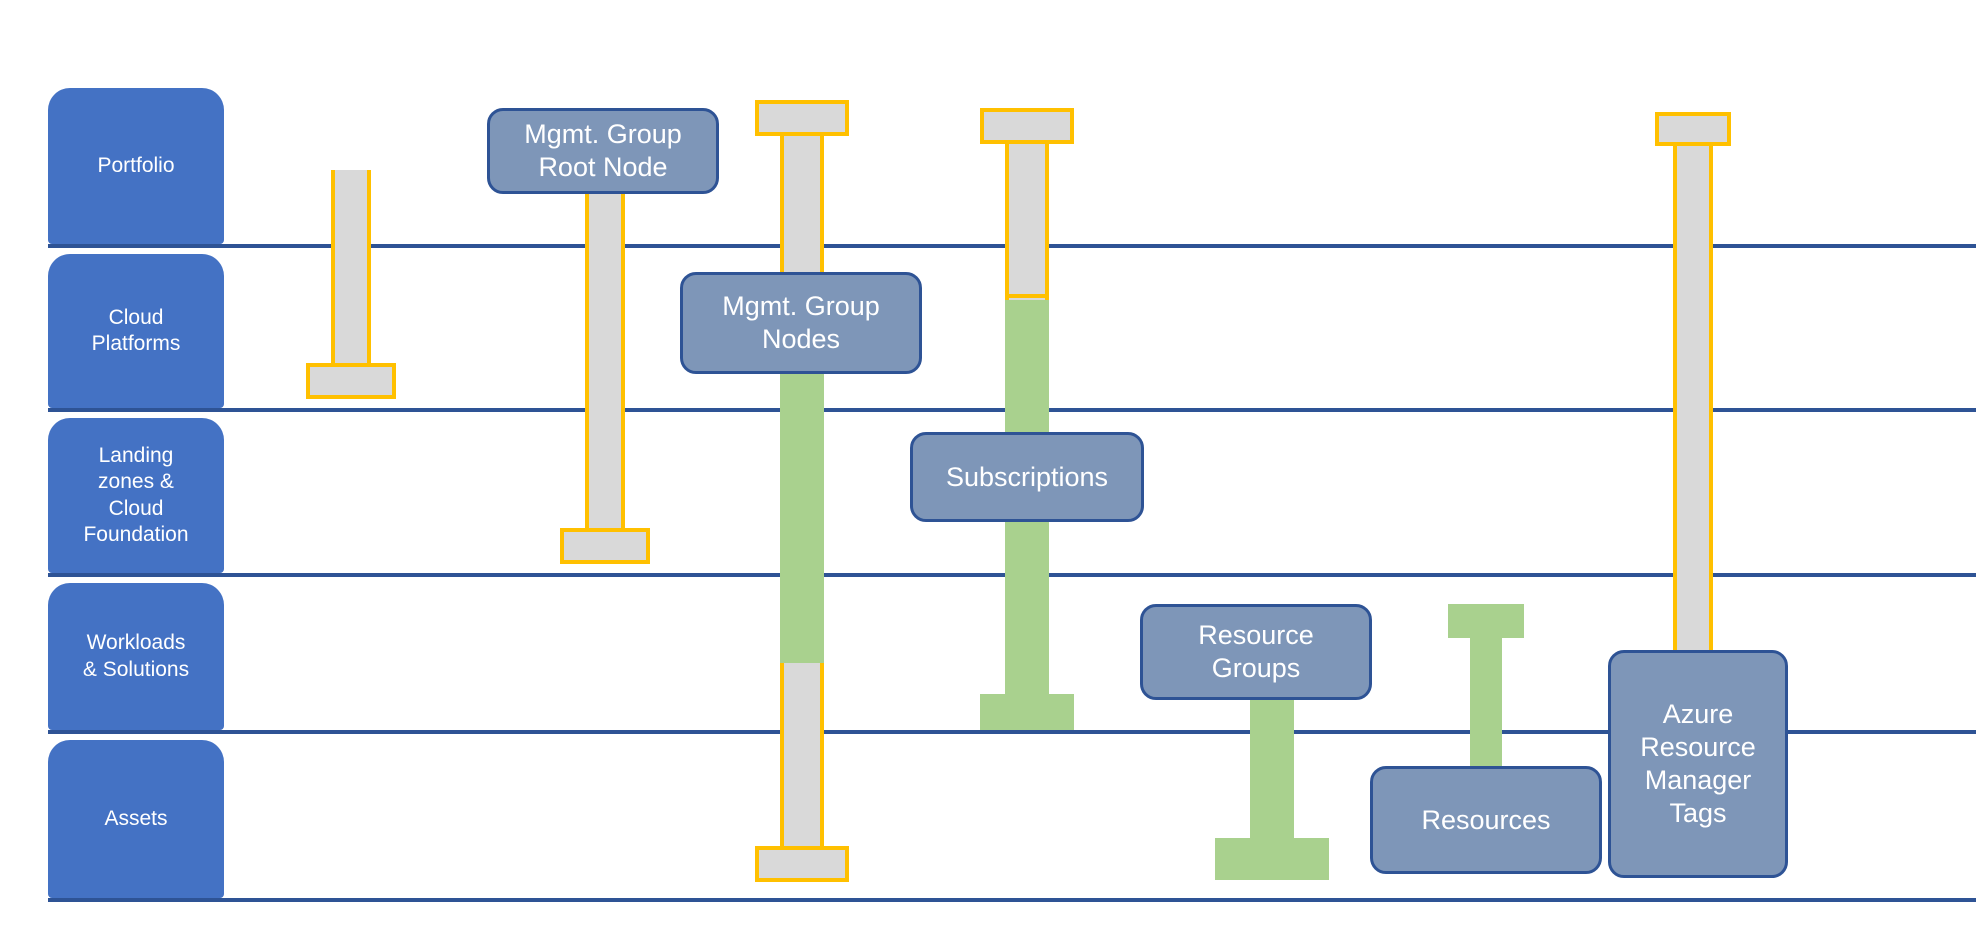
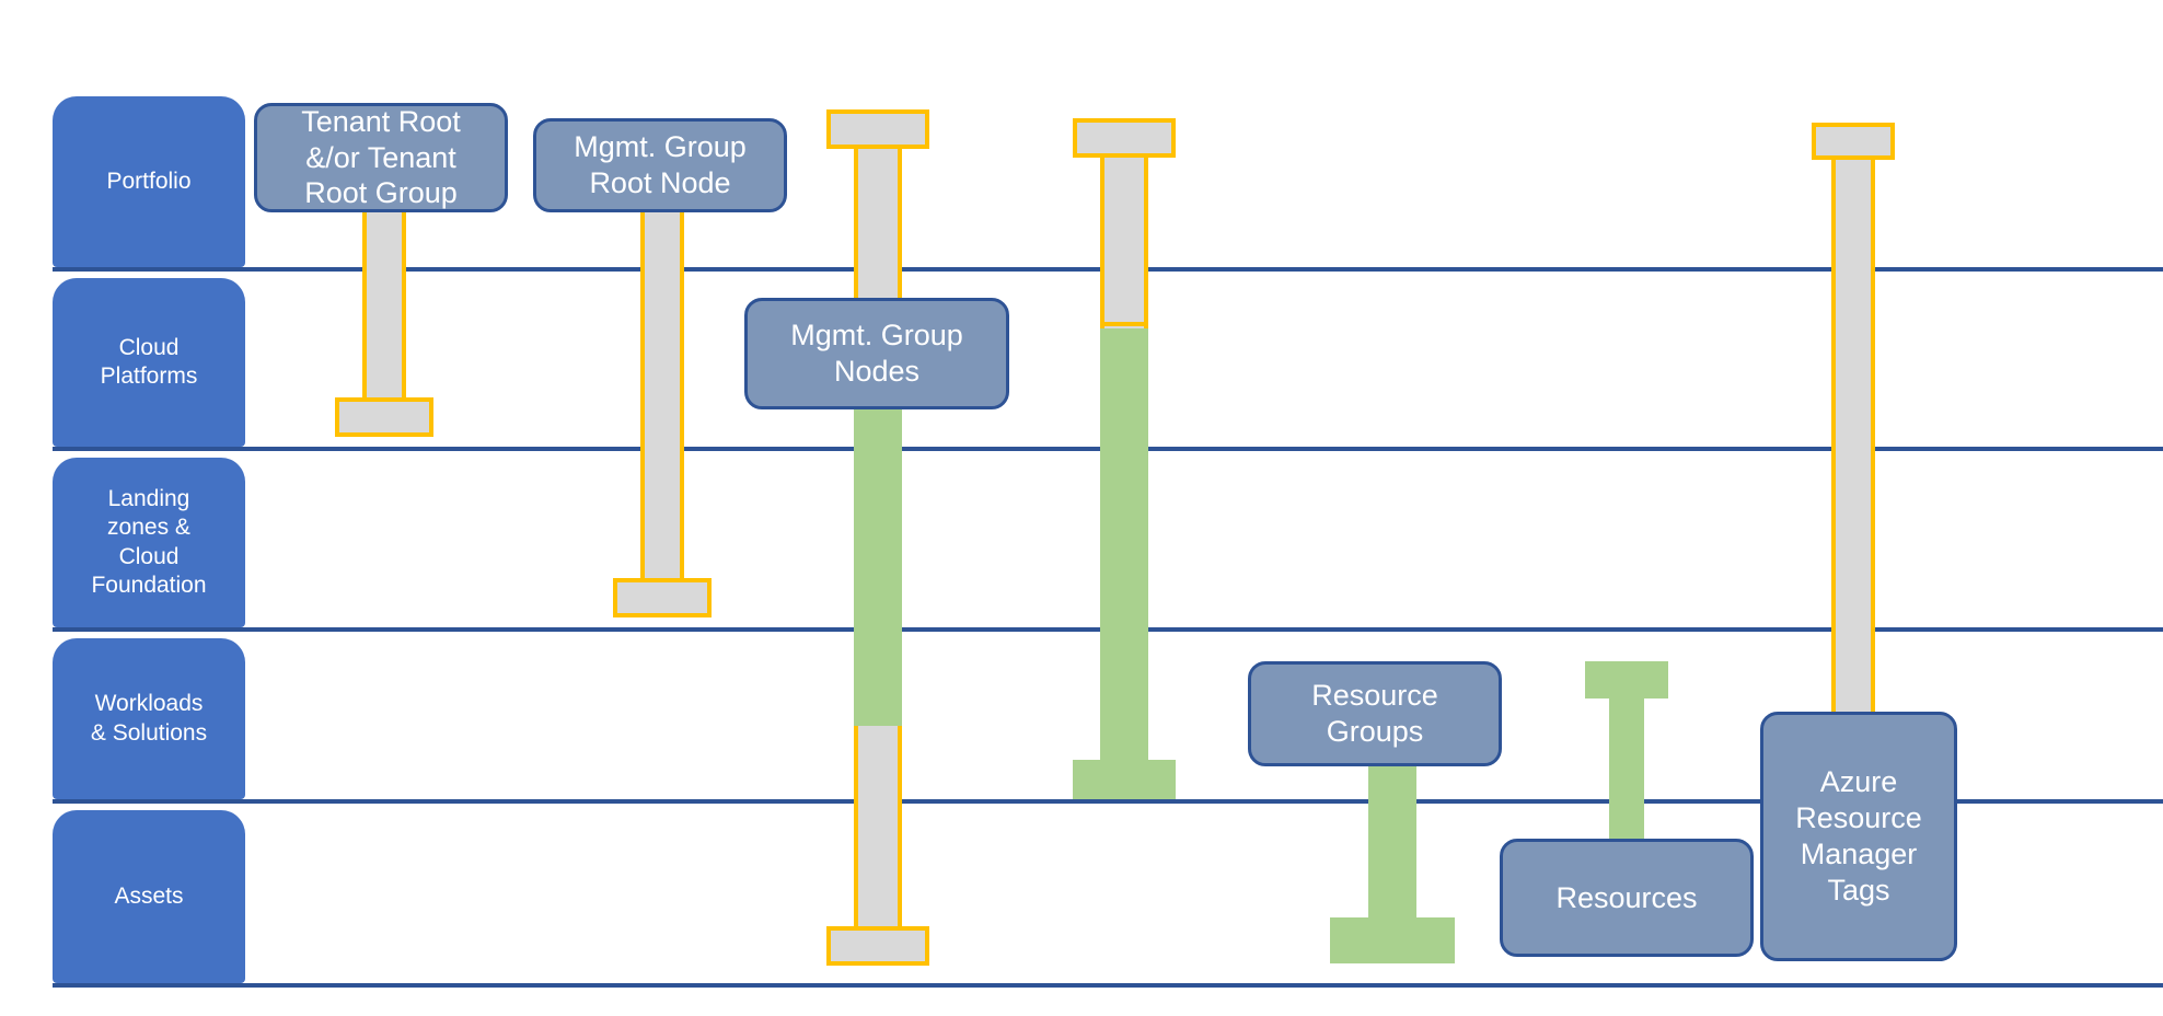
  Portfolio
  Cloud
  Platforms
  Landing
  zones &
  Cloud
  Foundation
  Workloads
  & Solutions
  Assets
+ Tenant Root
+ &/or Tenant
+ Root Group
  Mgmt. Group
  Root Node
  Mgmt. Group
  Nodes
- Subscriptions
  Resource
  Groups
  Resources
  Azure
  Resource
  Manager
  Tags
